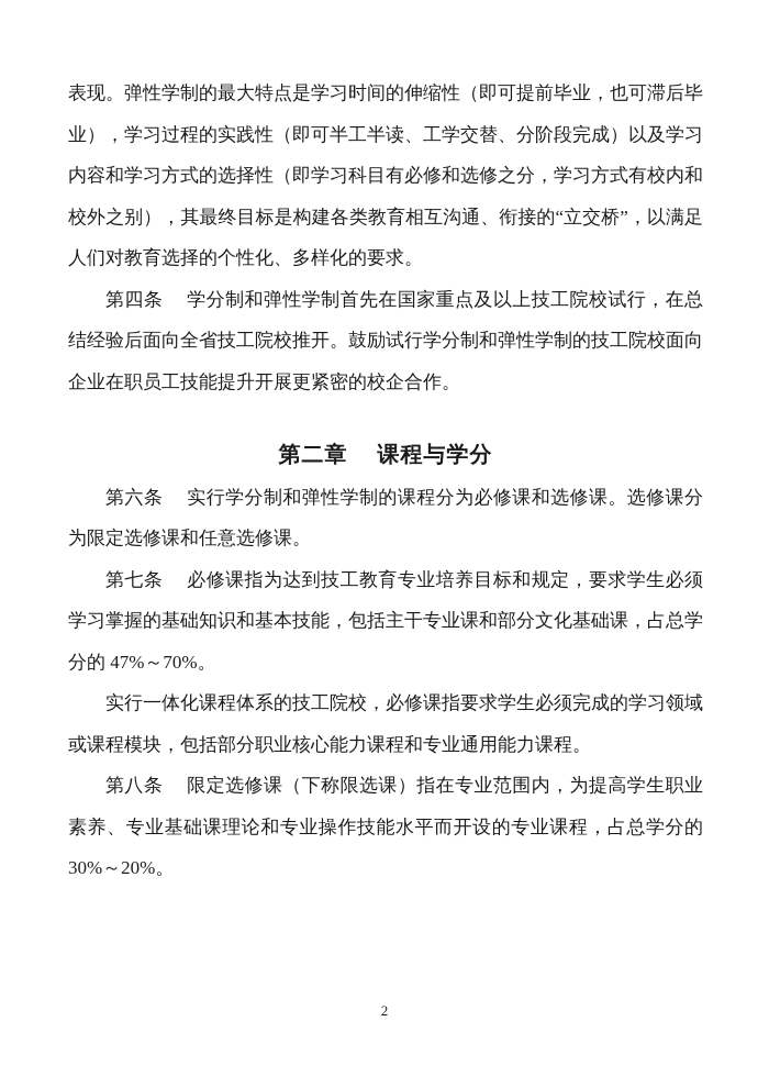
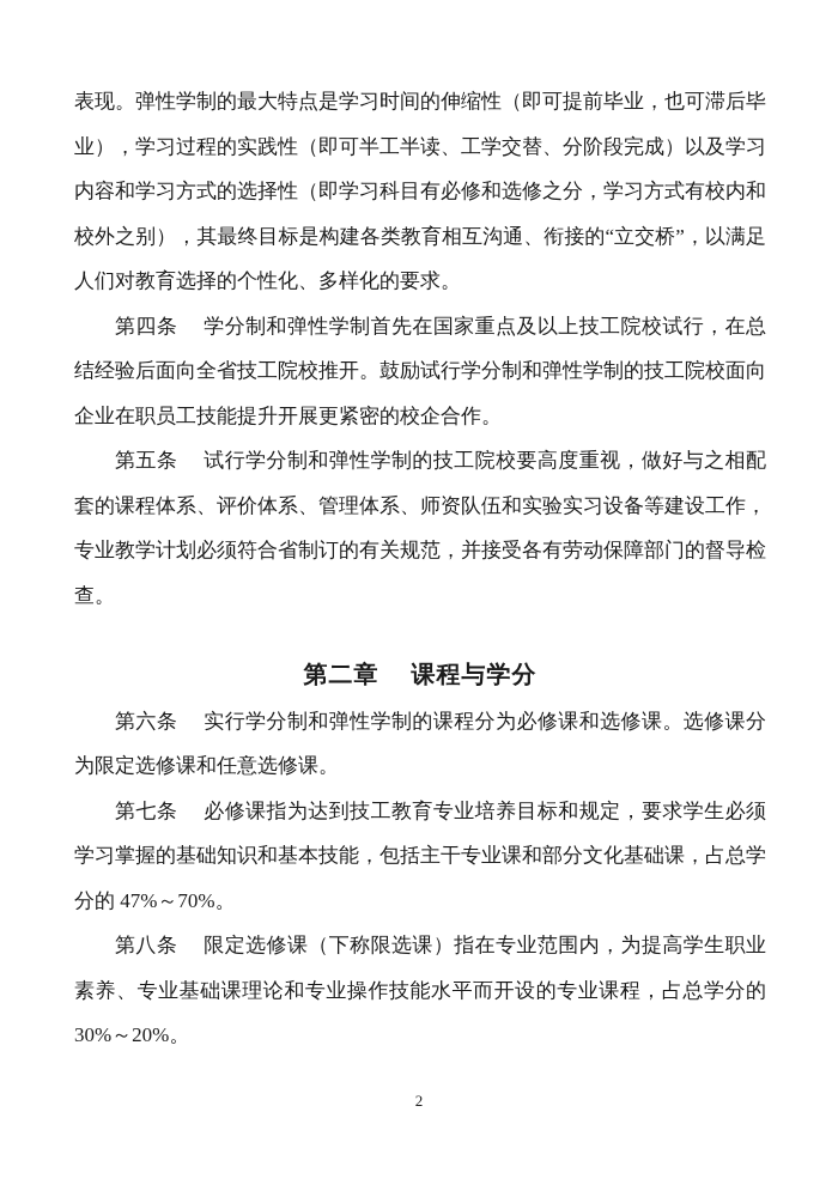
  表现。弹性学制的最大特点是学习时间的伸缩性（即可提前毕业，也可滞后毕业），学习过程的实践性（即可半工半读、工学交替、分阶段完成）以及学习内容和学习方式的选择性（即学习科目有必修和选修之分，学习方式有校内和校外之别），其最终目标是构建各类教育相互沟通、衔接的“立交桥”，以满足人们对教育选择的个性化、多样化的要求。
  第四条 学分制和弹性学制首先在国家重点及以上技工院校试行，在总结经验后面向全省技工院校推开。鼓励试行学分制和弹性学制的技工院校面向企业在职员工技能提升开展更紧密的校企合作。
+ 第五条 试行学分制和弹性学制的技工院校要高度重视，做好与之相配套的课程体系、评价体系、管理体系、师资队伍和实验实习设备等建设工作，专业教学计划必须符合省制订的有关规范，并接受各有劳动保障部门的督导检查。
  第二章 课程与学分
  第六条 实行学分制和弹性学制的课程分为必修课和选修课。选修课分为限定选修课和任意选修课。
  第七条 必修课指为达到技工教育专业培养目标和规定，要求学生必须学习掌握的基础知识和基本技能，包括主干专业课和部分文化基础课，占总学分的 47%～70%。
- 实行一体化课程体系的技工院校，必修课指要求学生必须完成的学习领域或课程模块，包括部分职业核心能力课程和专业通用能力课程。
  第八条 限定选修课（下称限选课）指在专业范围内，为提高学生职业素养、专业基础课理论和专业操作技能水平而开设的专业课程，占总学分的 30%～20%。
  2
